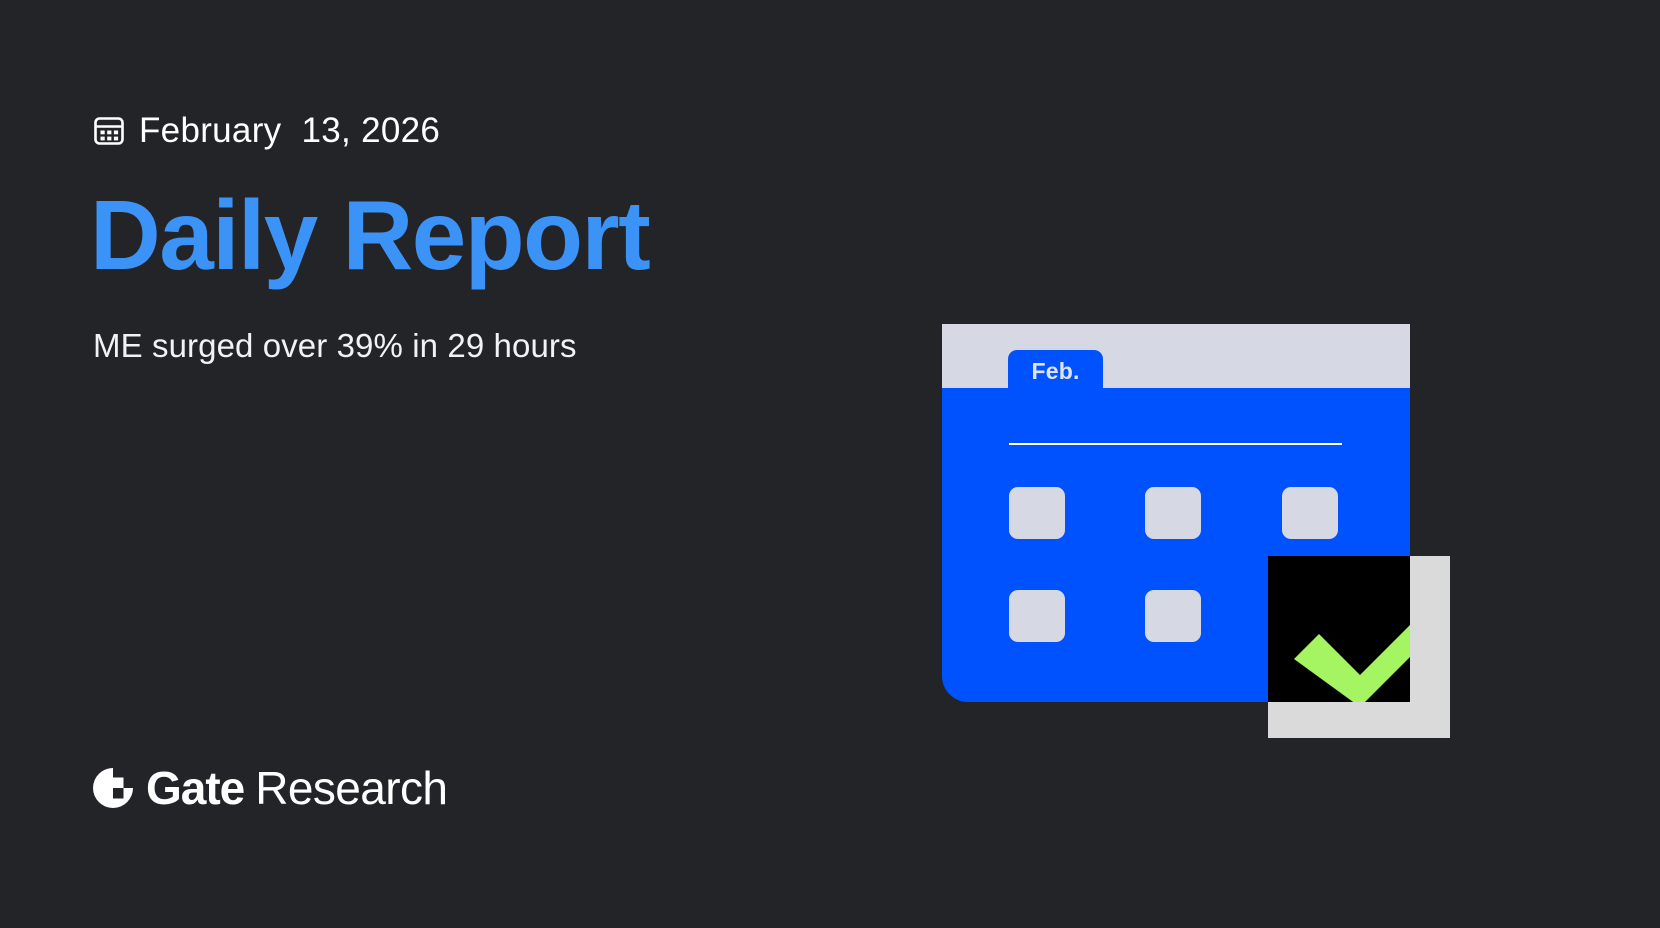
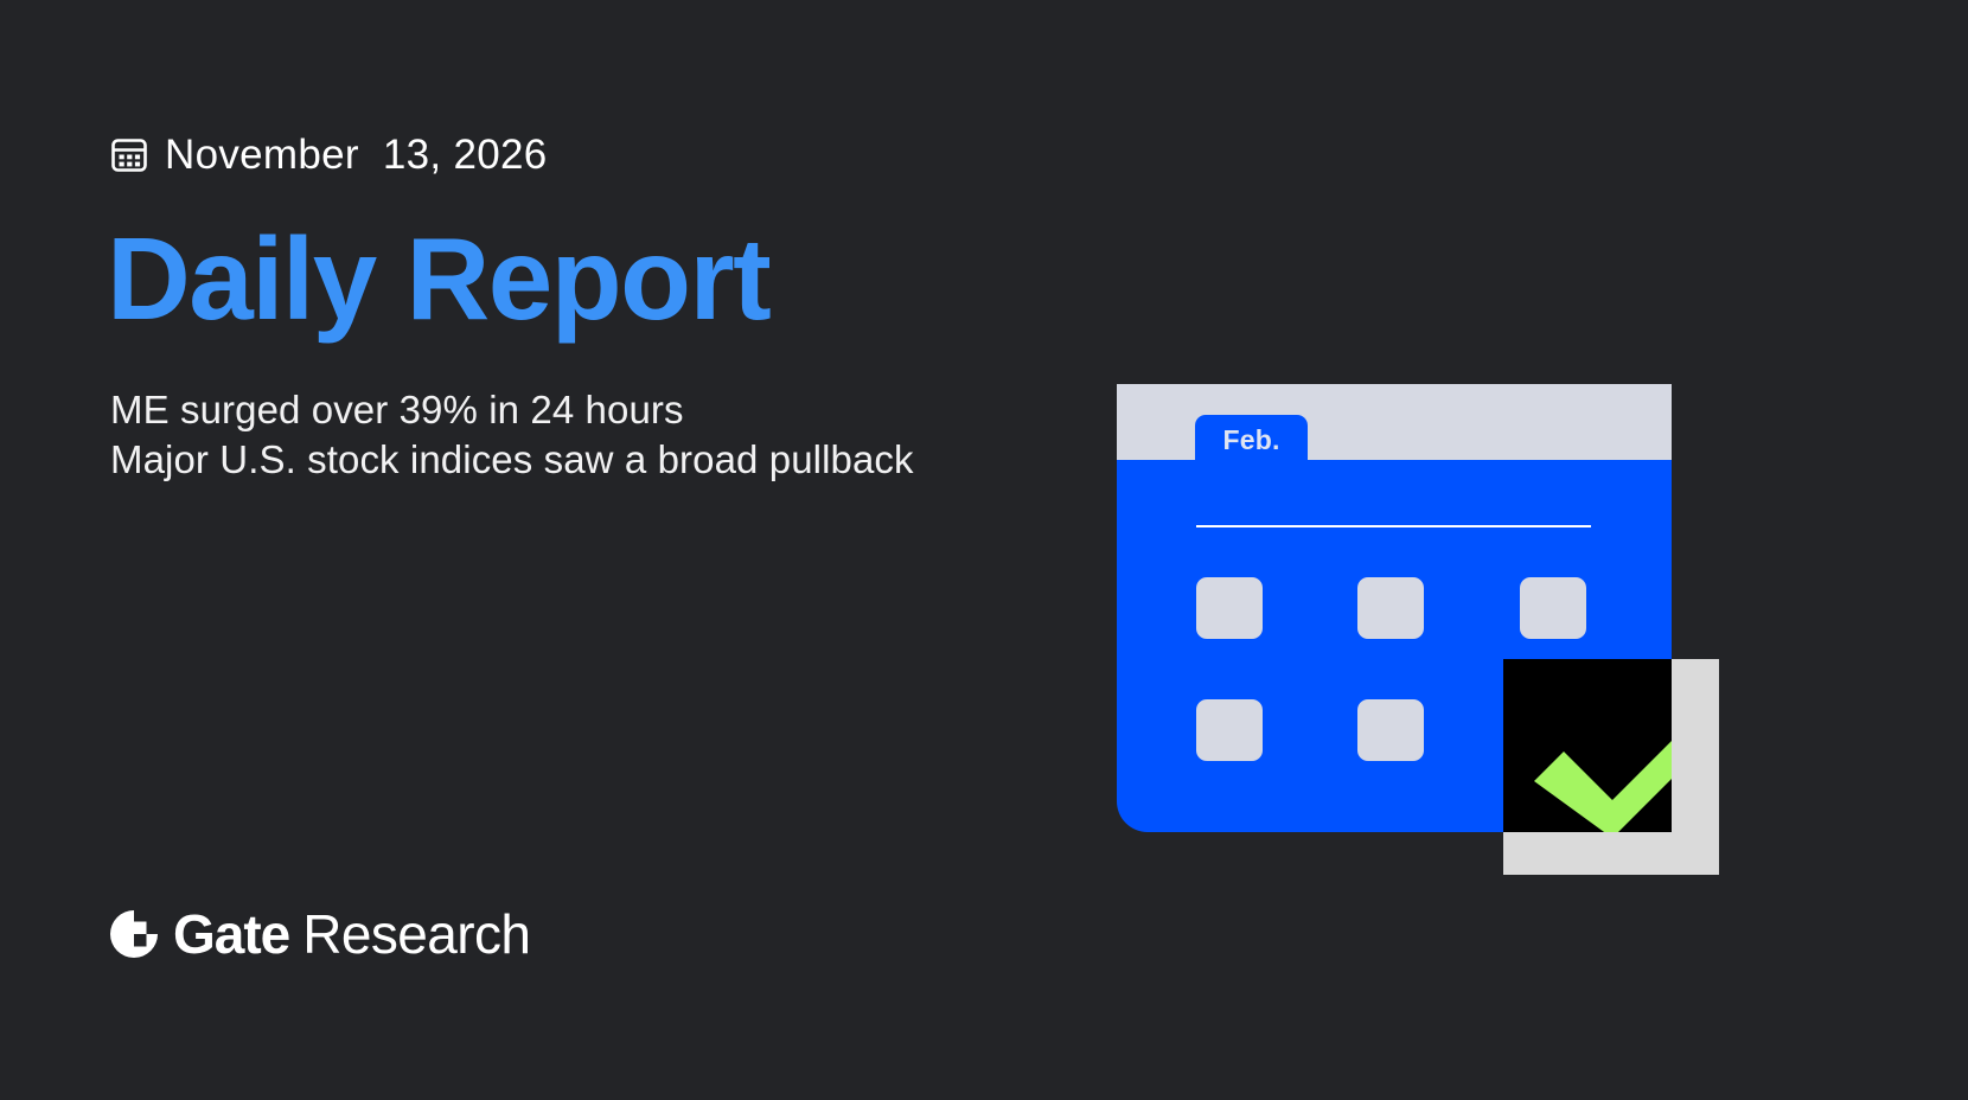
- February 13, 2026
+ November 13, 2026
  Daily Report
- ME surged over 39% in 29 hours
+ ME surged over 39% in 24 hours
+ Major U.S. stock indices saw a broad pullback
  Gate
  Research
  Feb.
